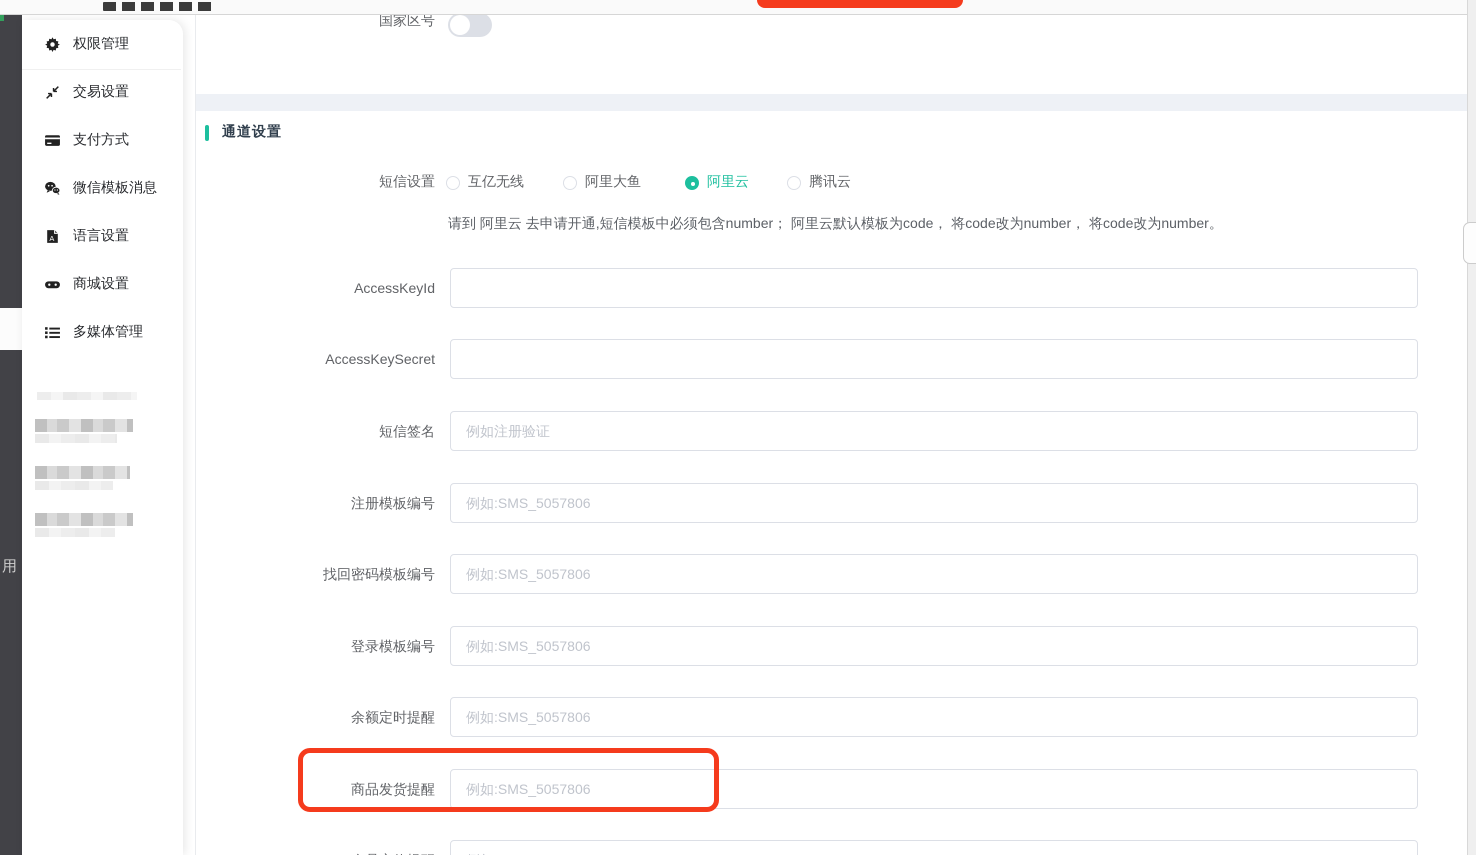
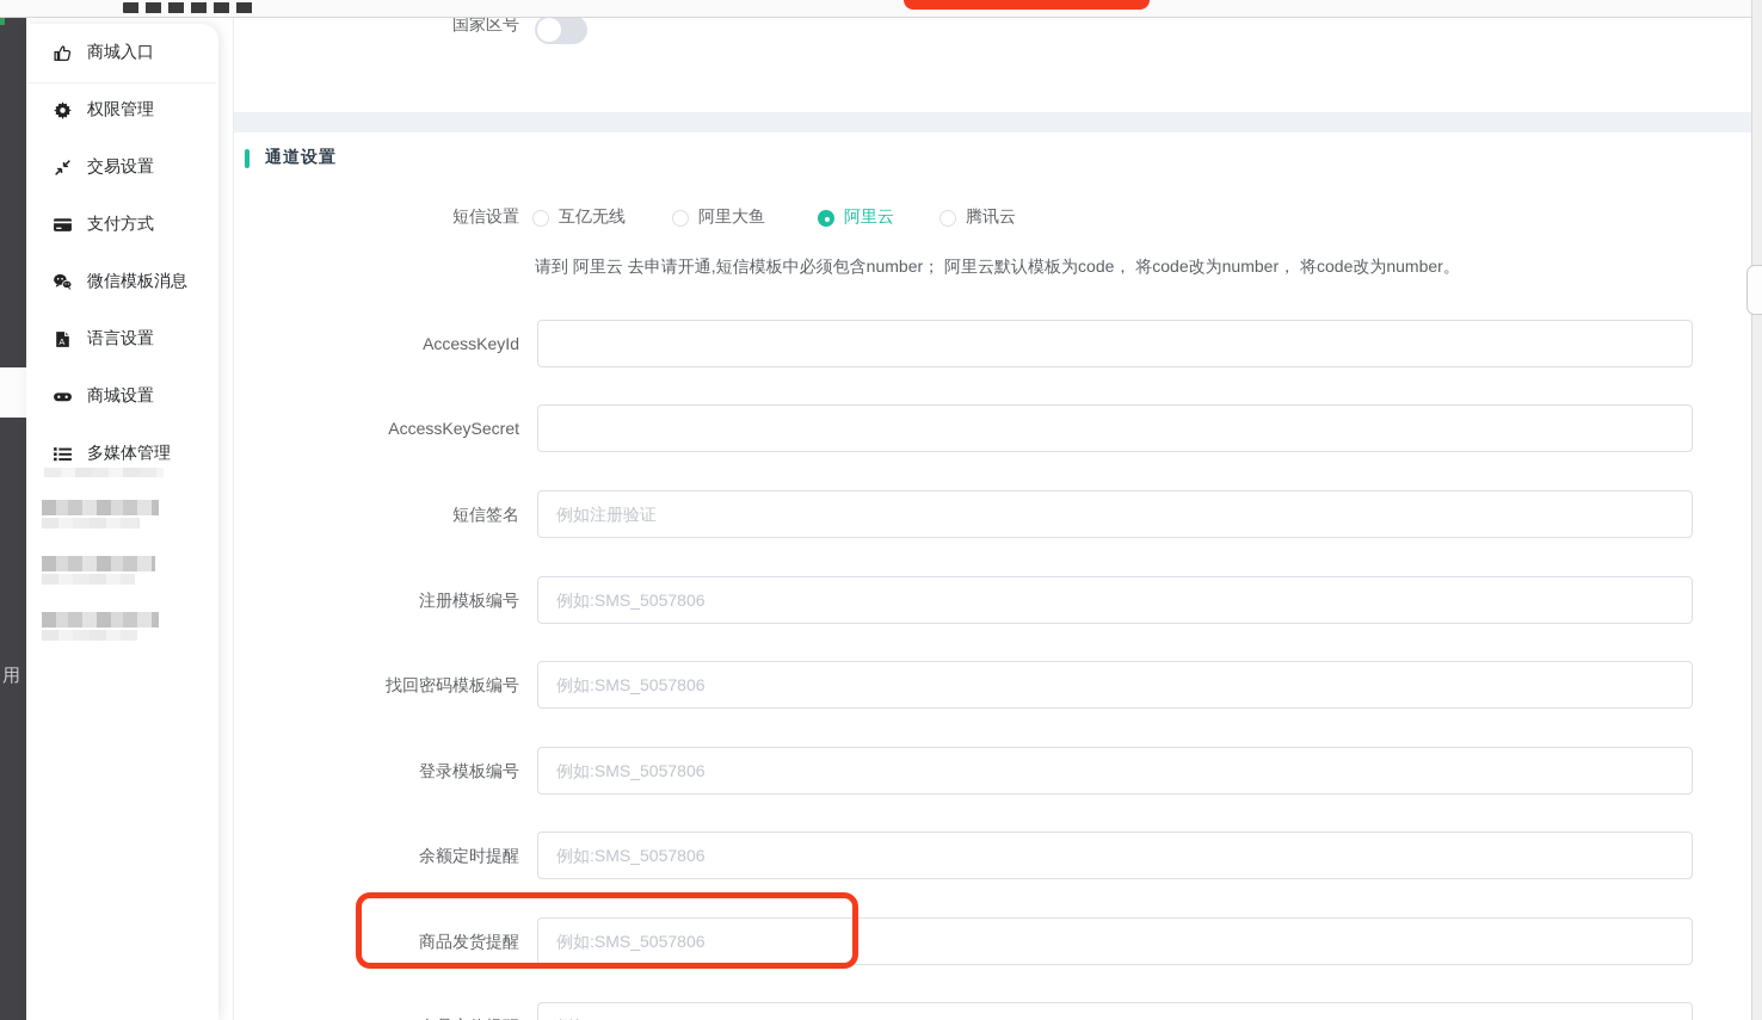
  用
+ 商城入口
  权限管理
  交易设置
  支付方式
  微信模板消息
  A
  语言设置
  商城设置
  多媒体管理
  国家区号
  通道设置
  短信设置
  互亿无线
  阿里大鱼
  阿里云
  腾讯云
  请到 阿里云 去申请开通,短信模板中必须包含number； 阿里云默认模板为code， 将code改为number， 将code改为number。
  AccessKeyId
  AccessKeySecret
  短信签名
  例如注册验证
  注册模板编号
  例如:SMS_5057806
  找回密码模板编号
  例如:SMS_5057806
  登录模板编号
  例如:SMS_5057806
  余额定时提醒
  例如:SMS_5057806
  商品发货提醒
  例如:SMS_5057806
